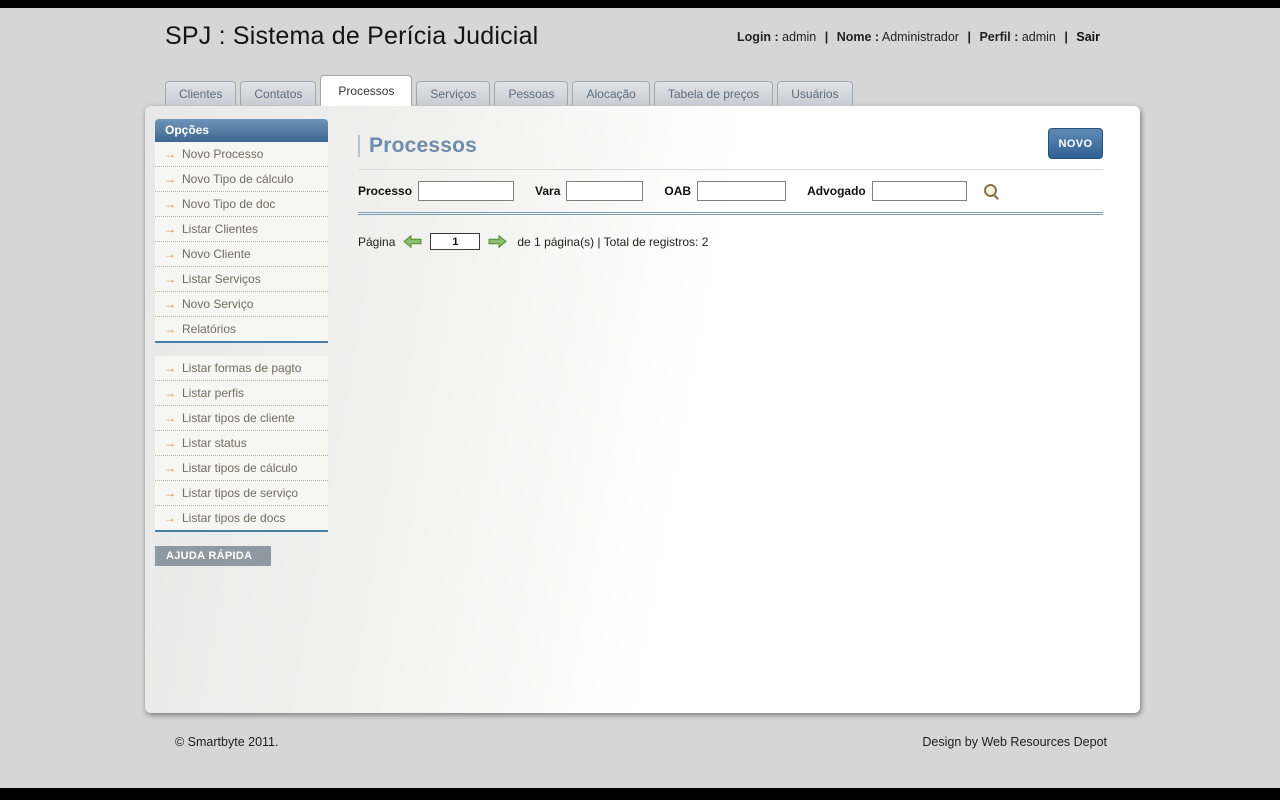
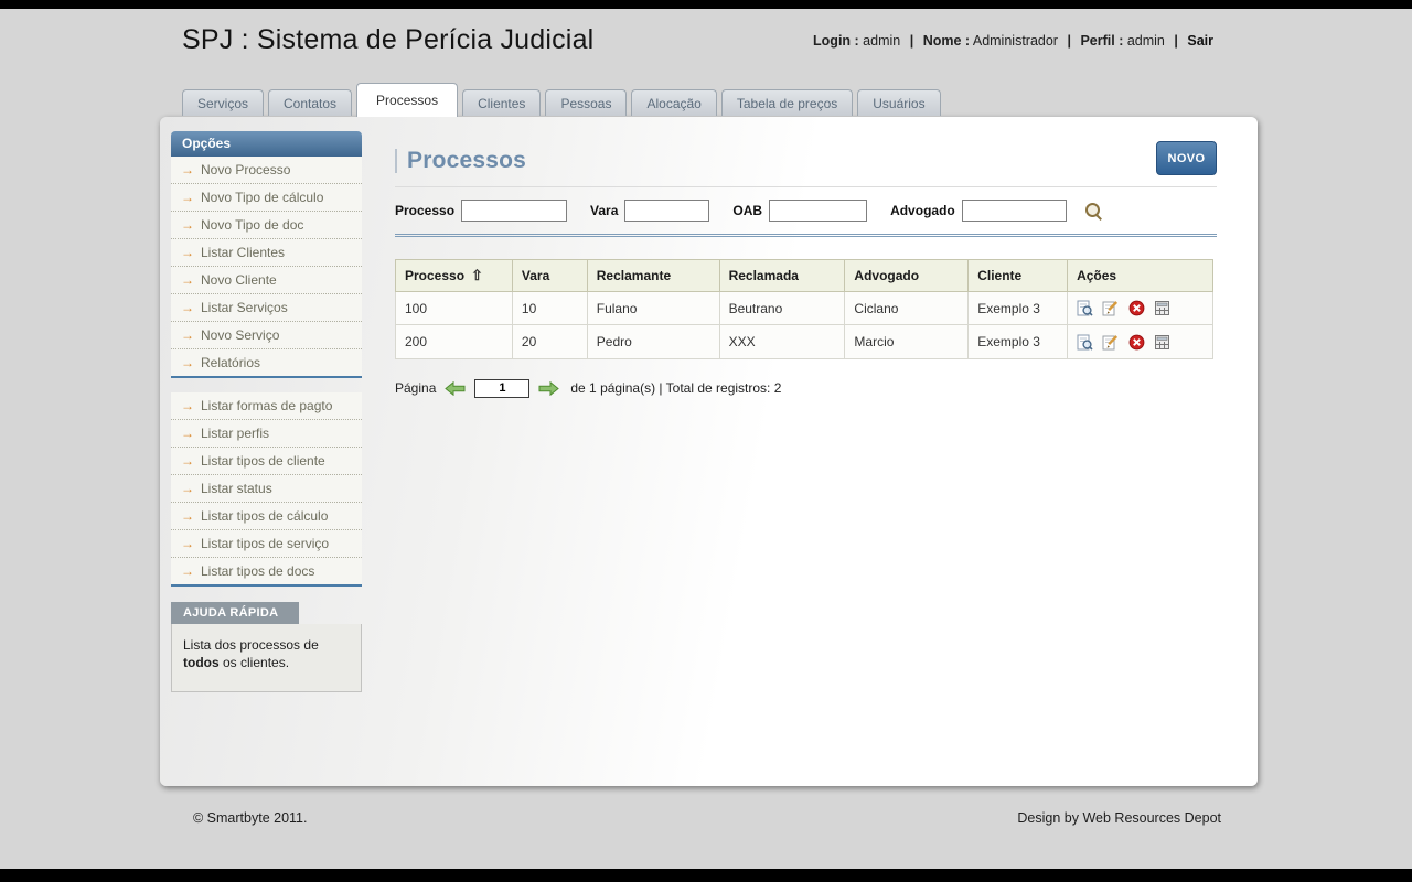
  SPJ : Sistema de Perícia Judicial
  Login : admin | Nome : Administrador | Perfil : admin | Sair
- Clientes
+ Serviços
  Contatos
  Processos
- Serviços
+ Clientes
  Pessoas
  Alocação
  Tabela de preços
  Usuários
  Opções
  →
  Novo Processo
  →
  Novo Tipo de cálculo
  →
  Novo Tipo de doc
  →
  Listar Clientes
  →
  Novo Cliente
  →
  Listar Serviços
  →
  Novo Serviço
  →
  Relatórios
  →
  Listar formas de pagto
  →
  Listar perfis
  →
  Listar tipos de cliente
  →
  Listar status
  →
  Listar tipos de cálculo
  →
  Listar tipos de serviço
  →
  Listar tipos de docs
  AJUDA RÁPIDA
+ Lista dos processos de todos os clientes.
  Processos
  NOVO
  Processo
  Vara
  OAB
  Advogado
+ Processo ⇧	Vara	Reclamante	Reclamada	Advogado	Cliente	Ações
+ 100	10	Fulano	Beutrano	Ciclano	Exemplo 3
+ 200	20	Pedro	XXX	Marcio	Exemplo 3
  Página
  1
  de 1 página(s) | Total de registros: 2
  © Smartbyte 2011.
  Design by Web Resources Depot
